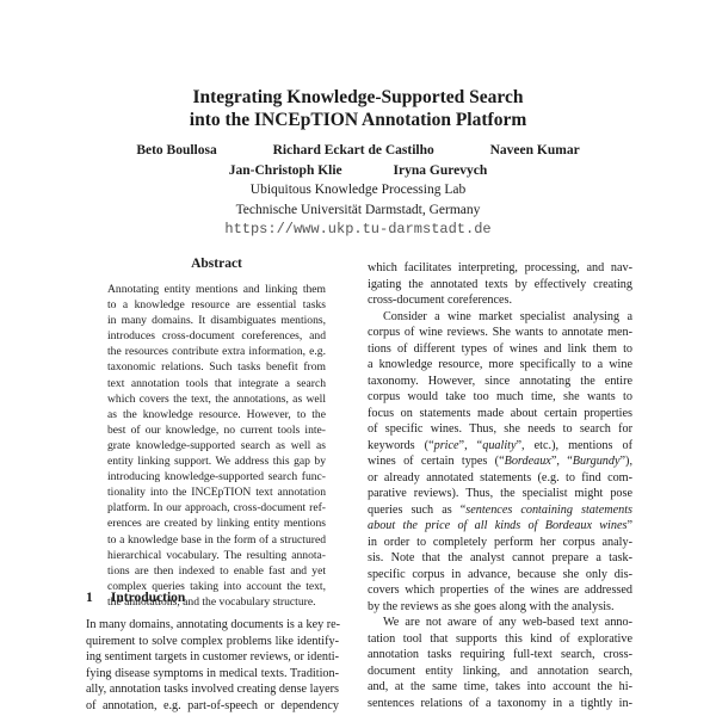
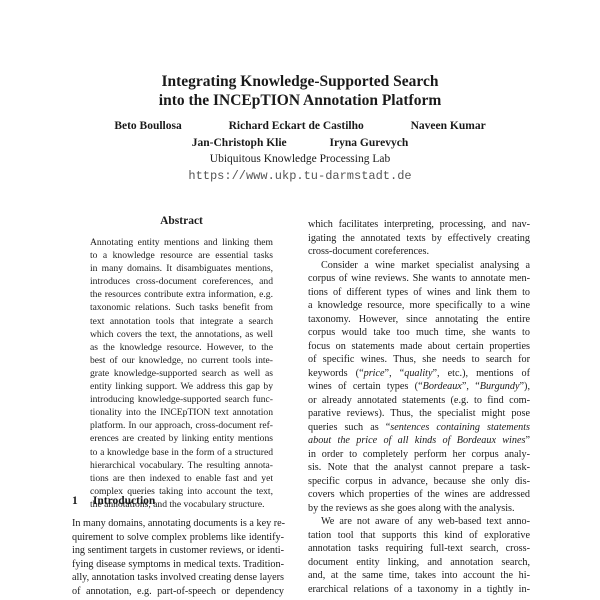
  Integrating Knowledge-Supported Search
  into the INCEpTION Annotation Platform
  Beto Boullosa Richard Eckart de Castilho Naveen Kumar
  Jan-Christoph Klie Iryna Gurevych
  Ubiquitous Knowledge Processing Lab
- Technische Universität Darmstadt, Germany
  https://www.ukp.tu-darmstadt.de
  Abstract
  Annotating entity mentions and linking them
  to a knowledge resource are essential tasks
  in many domains. It disambiguates mentions,
  introduces cross-document coreferences, and
  the resources contribute extra information, e.g.
  taxonomic relations. Such tasks benefit from
  text annotation tools that integrate a search
  which covers the text, the annotations, as well
  as the knowledge resource. However, to the
  best of our knowledge, no current tools inte-
  grate knowledge-supported search as well as
  entity linking support. We address this gap by
  introducing knowledge-supported search func-
  tionality into the INCEpTION text annotation
  platform. In our approach, cross-document ref-
  erences are created by linking entity mentions
  to a knowledge base in the form of a structured
  hierarchical vocabulary. The resulting annota-
  tions are then indexed to enable fast and yet
  complex queries taking into account the text,
  the annotations, and the vocabulary structure.
  1 Introduction
  In many domains, annotating documents is a key re-
  quirement to solve complex problems like identify-
  ing sentiment targets in customer reviews, or identi-
  fying disease symptoms in medical texts. Tradition-
  ally, annotation tasks involved creating dense layers
  of annotation, e.g. part-of-speech or dependency
  which facilitates interpreting, processing, and nav-
  igating the annotated texts by effectively creating
  cross-document coreferences.
  Consider a wine market specialist analysing a
  corpus of wine reviews. She wants to annotate men-
  tions of different types of wines and link them to
  a knowledge resource, more specifically to a wine
  taxonomy. However, since annotating the entire
  corpus would take too much time, she wants to
  focus on statements made about certain properties
  of specific wines. Thus, she needs to search for
  keywords (“price”, “quality”, etc.), mentions of
  wines of certain types (“Bordeaux”, “Burgundy”),
  or already annotated statements (e.g. to find com-
  parative reviews). Thus, the specialist might pose
  queries such as “sentences containing statements
  about the price of all kinds of Bordeaux wines”
  in order to completely perform her corpus analy-
  sis. Note that the analyst cannot prepare a task-
  specific corpus in advance, because she only dis-
  covers which properties of the wines are addressed
  by the reviews as she goes along with the analysis.
  We are not aware of any web-based text anno-
  tation tool that supports this kind of explorative
  annotation tasks requiring full-text search, cross-
  document entity linking, and annotation search,
  and, at the same time, takes into account the hi-
- sentences relations of a taxonomy in a tightly in-
+ erarchical relations of a taxonomy in a tightly in-
